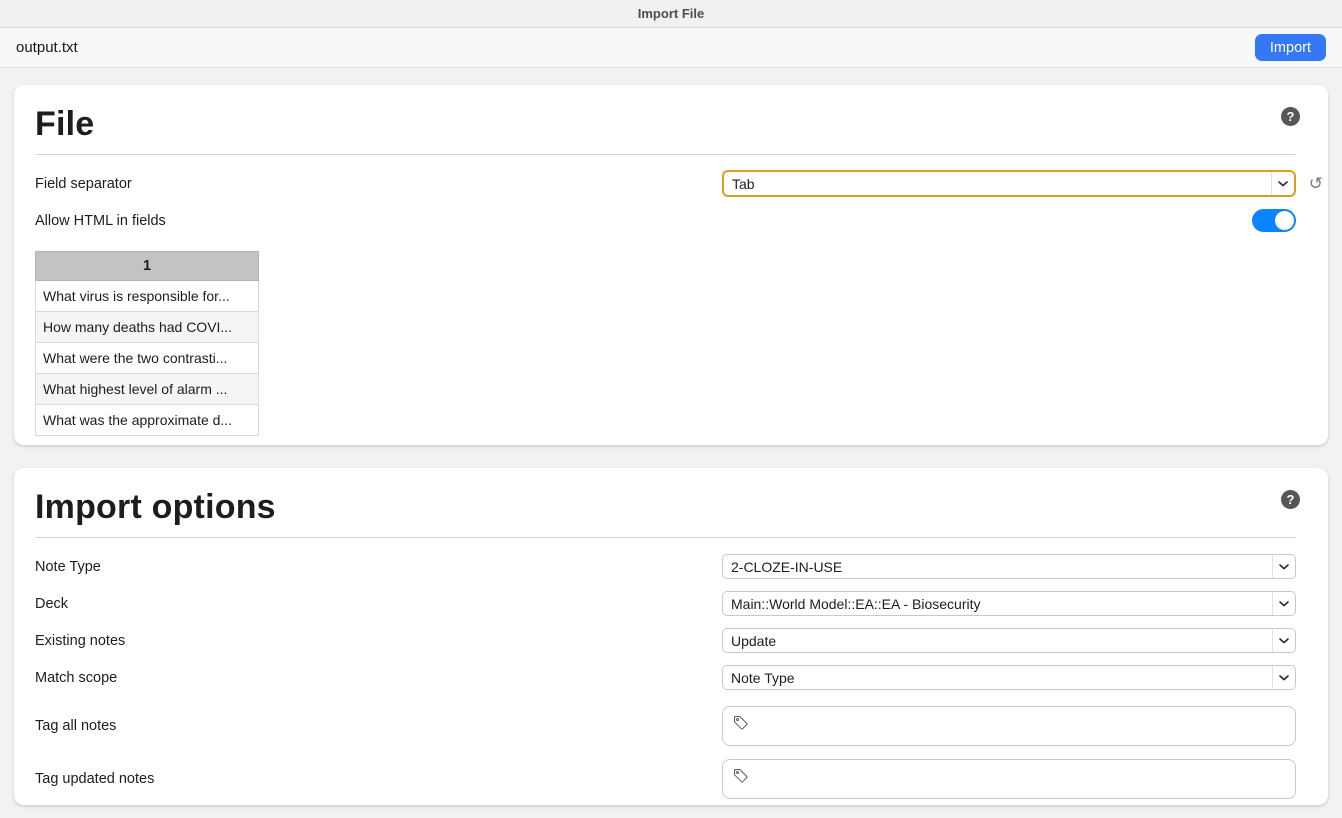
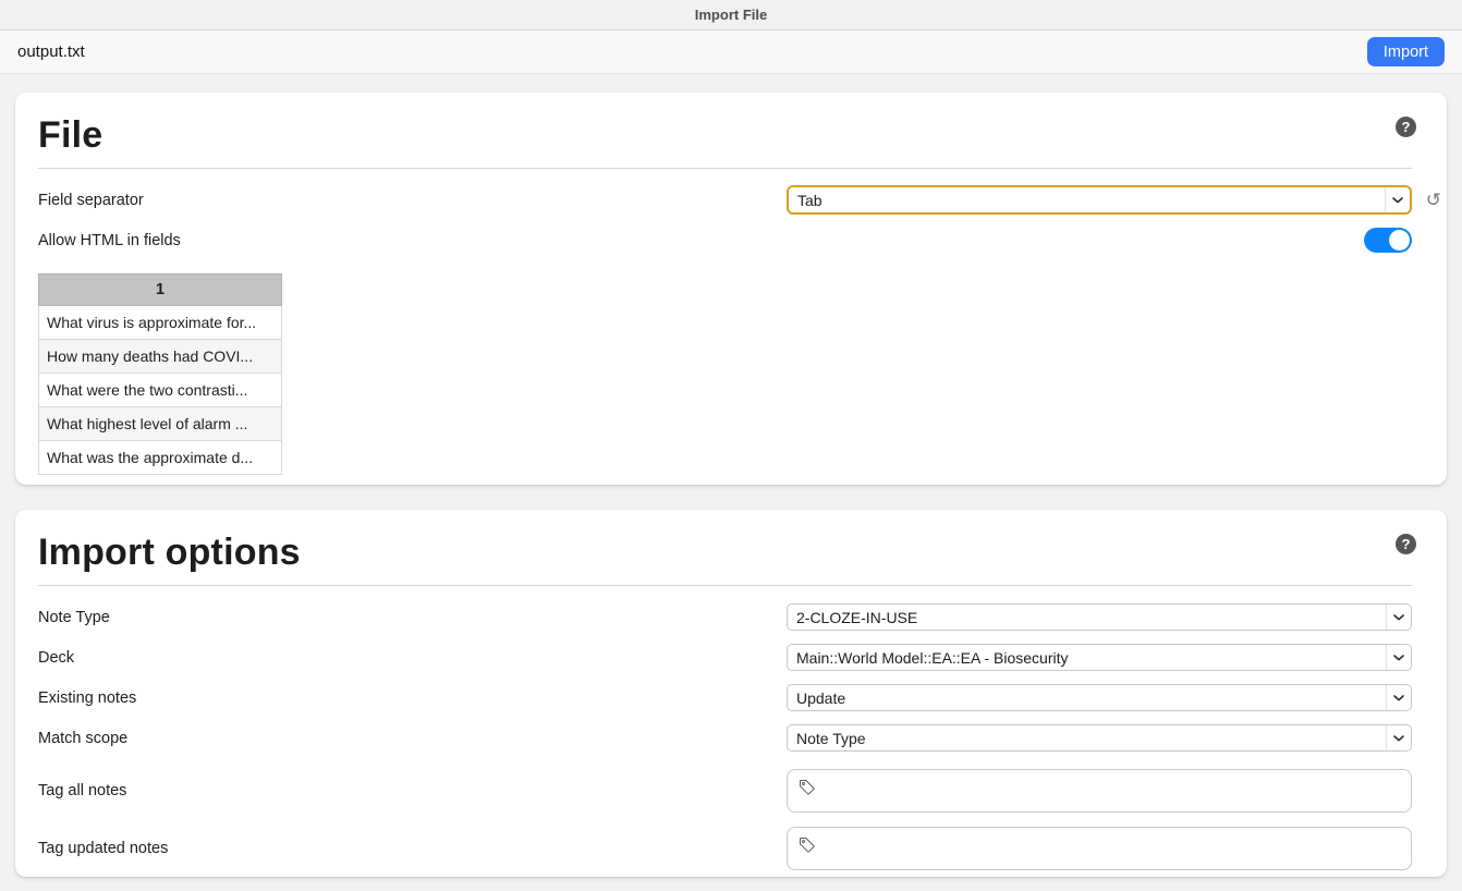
  Import File
  output.txt
  Import
  ?
  File
  Field separator
  Tab
  ↺
  Allow HTML in fields
  1
- What virus is responsible for...
+ What virus is approximate for...
  How many deaths had COVI...
  What were the two contrasti...
  What highest level of alarm ...
  What was the approximate d...
  ?
  Import options
  Note Type
  2-CLOZE-IN-USE
  Deck
  Main::World Model::EA::EA - Biosecurity
  Existing notes
  Update
  Match scope
  Note Type
  Tag all notes
  Tag updated notes
